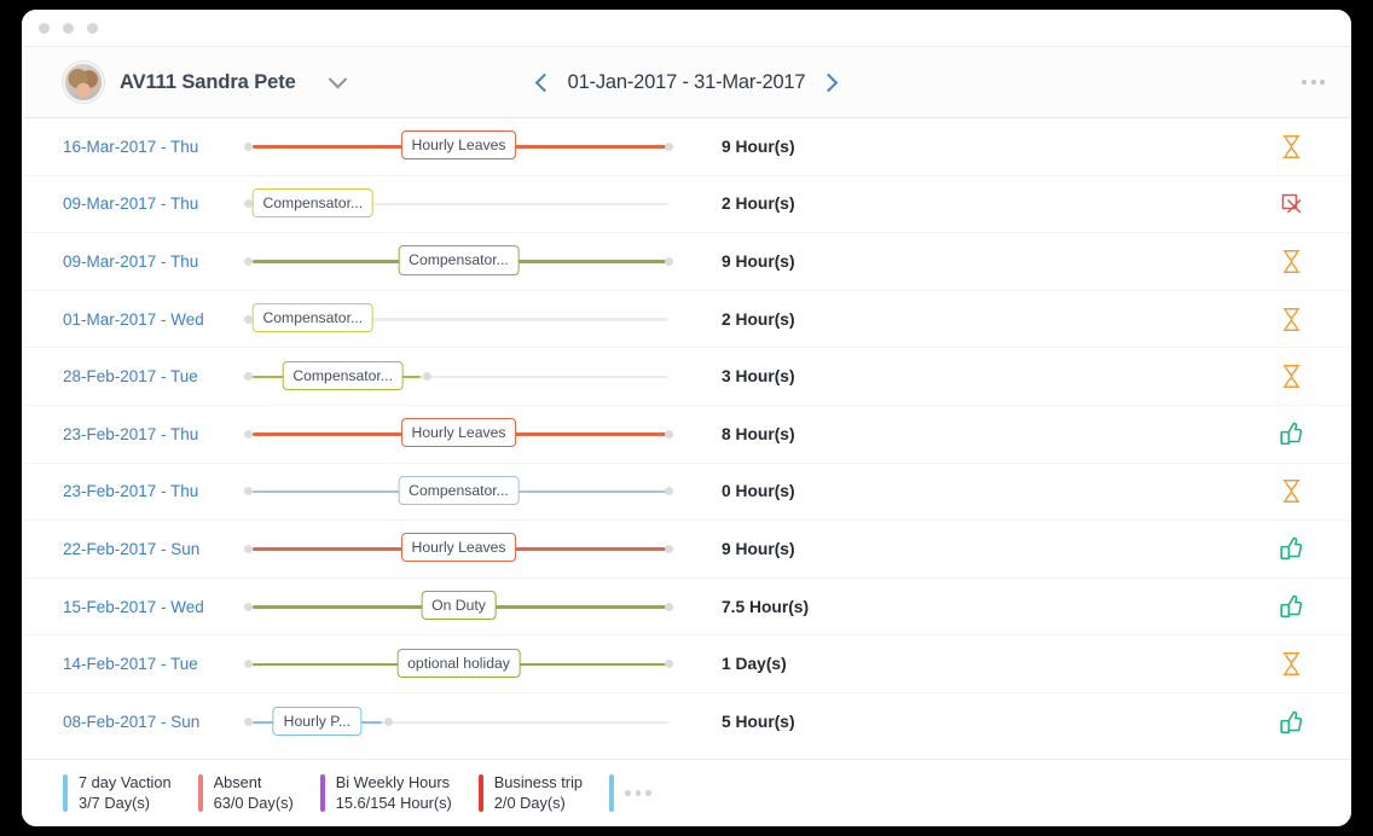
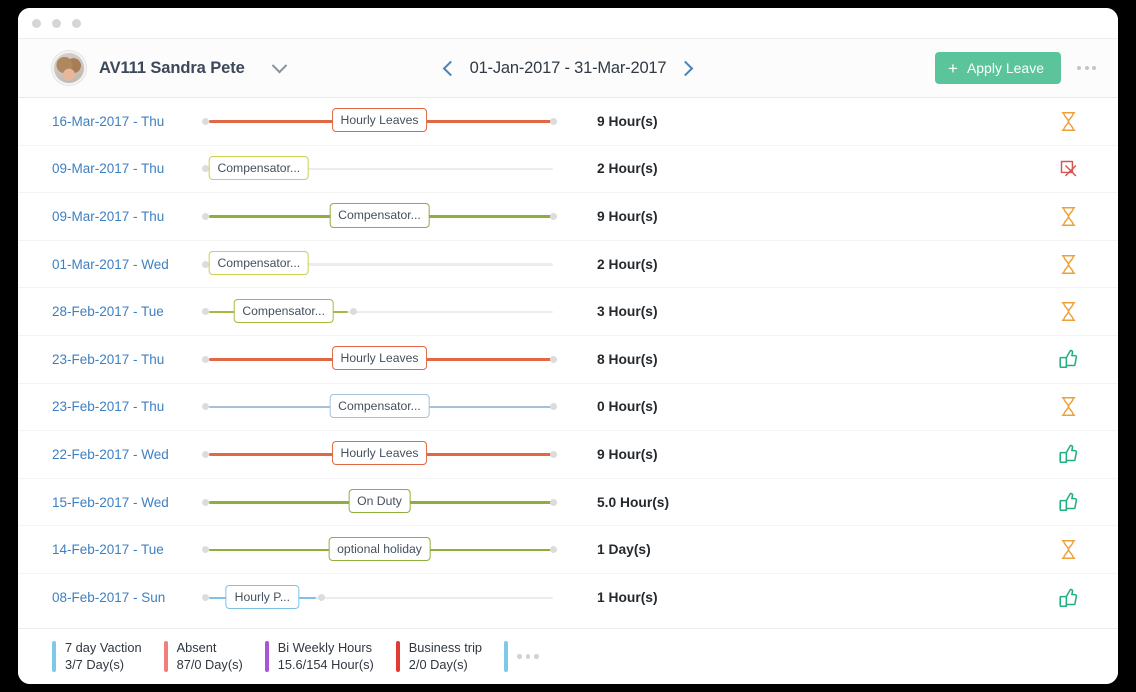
  AV111 Sandra Pete
  01-Jan-2017 - 31-Mar-2017
+ +
+ Apply Leave
  16-Mar-2017 - Thu
  Hourly Leaves
  9 Hour(s)
  09-Mar-2017 - Thu
  Compensator...
  2 Hour(s)
  09-Mar-2017 - Thu
  Compensator...
  9 Hour(s)
  01-Mar-2017 - Wed
  Compensator...
  2 Hour(s)
  28-Feb-2017 - Tue
  Compensator...
  3 Hour(s)
  23-Feb-2017 - Thu
  Hourly Leaves
  8 Hour(s)
  23-Feb-2017 - Thu
  Compensator...
  0 Hour(s)
- 22-Feb-2017 - Sun
+ 22-Feb-2017 - Wed
  Hourly Leaves
  9 Hour(s)
  15-Feb-2017 - Wed
  On Duty
- 7.5 Hour(s)
+ 5.0 Hour(s)
  14-Feb-2017 - Tue
  optional holiday
  1 Day(s)
  08-Feb-2017 - Sun
  Hourly P...
- 5 Hour(s)
+ 1 Hour(s)
  7 day Vaction
  3/7 Day(s)
  Absent
- 63/0 Day(s)
+ 87/0 Day(s)
  Bi Weekly Hours
  15.6/154 Hour(s)
  Business trip
  2/0 Day(s)
